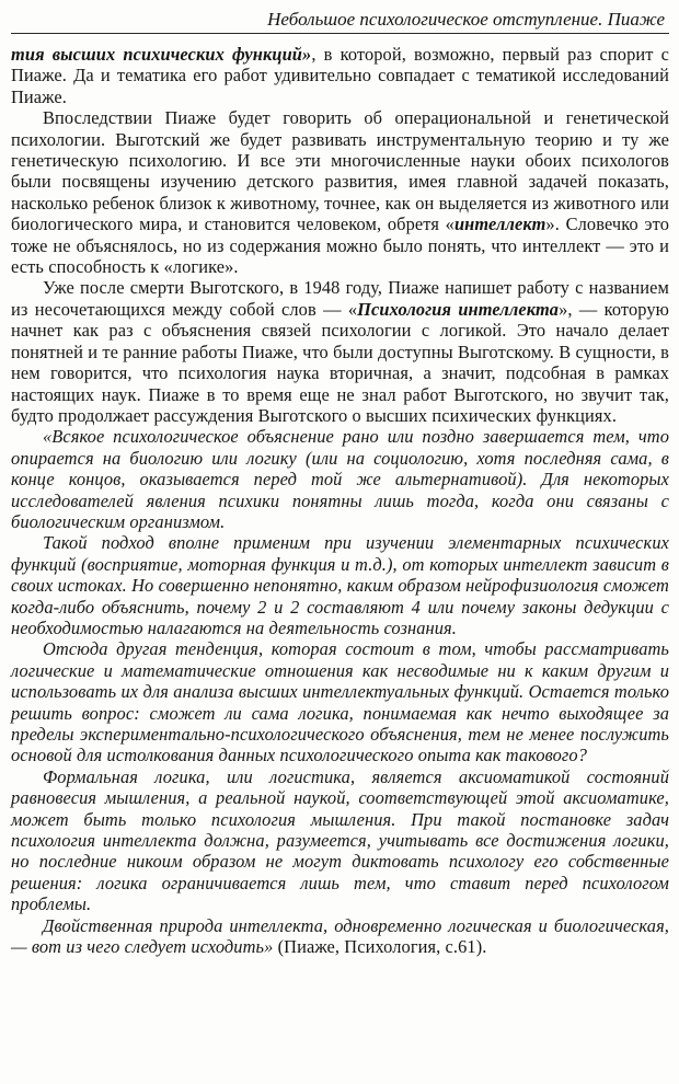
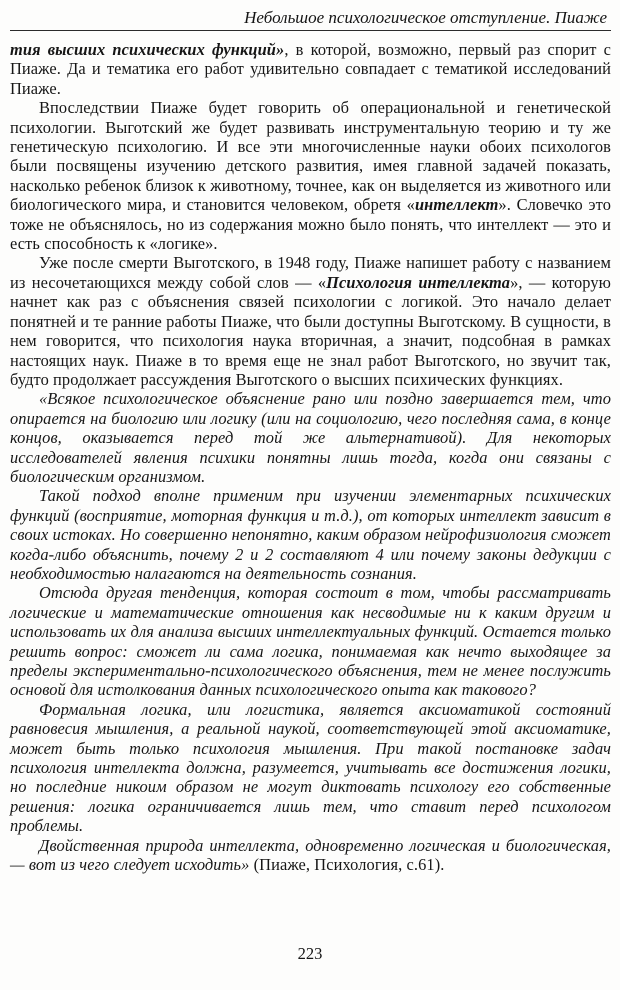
  Небольшое психологическое отступление. Пиаже
  тия высших психических функций», в которой, возможно, первый раз спорит с Пиаже. Да и тематика его работ удивительно совпадает с тематикой исследований Пиаже.
  Впоследствии Пиаже будет говорить об операциональной и генетической психологии. Выготский же будет развивать инструментальную теорию и ту же генетическую психологию. И все эти многочисленные науки обоих психологов были посвящены изучению детского развития, имея главной задачей показать, насколько ребенок близок к животному, точнее, как он выделяется из животного или биологического мира, и становится человеком, обретя «интеллект». Словечко это тоже не объяснялось, но из содержания можно было понять, что интеллект — это и есть способность к «логике».
  Уже после смерти Выготского, в 1948 году, Пиаже напишет работу с названием из несочетающихся между собой слов — «Психология интеллекта», — которую начнет как раз с объяснения связей психологии с логикой. Это начало делает понятней и те ранние работы Пиаже, что были доступны Выготскому. В сущности, в нем говорится, что психология наука вторичная, а значит, подсобная в рамках настоящих наук. Пиаже в то время еще не знал работ Выготского, но звучит так, будто продолжает рассуждения Выготского о высших психических функциях.
- «Всякое психологическое объяснение рано или поздно завершается тем, что опирается на биологию или логику (или на социологию, хотя последняя сама, в конце концов, оказывается перед той же альтернативой). Для некоторых исследователей явления психики понятны лишь тогда, когда они связаны с биологическим организмом.
+ «Всякое психологическое объяснение рано или поздно завершается тем, что опирается на биологию или логику (или на социологию, чего последняя сама, в конце концов, оказывается перед той же альтернативой). Для некоторых исследователей явления психики понятны лишь тогда, когда они связаны с биологическим организмом.
  Такой подход вполне применим при изучении элементарных психических функций (восприятие, моторная функция и т.д.), от которых интеллект зависит в своих истоках. Но совершенно непонятно, каким образом нейрофизиология сможет когда-либо объяснить, почему 2 и 2 составляют 4 или почему законы дедукции с необходимостью налагаются на деятельность сознания.
  Отсюда другая тенденция, которая состоит в том, чтобы рассматривать логические и математические отношения как несводимые ни к каким другим и использовать их для анализа высших интеллектуальных функций. Остается только решить вопрос: сможет ли сама логика, понимаемая как нечто выходящее за пределы экспериментально-психологического объяснения, тем не менее послужить основой для истолкования данных психологического опыта как такового?
  Формальная логика, или логистика, является аксиоматикой состояний равновесия мышления, а реальной наукой, соответствующей этой аксиоматике, может быть только психология мышления. При такой постановке задач психология интеллекта должна, разумеется, учитывать все достижения логики, но последние никоим образом не могут диктовать психологу его собственные решения: логика ограничивается лишь тем, что ставит перед психологом проблемы.
  Двойственная природа интеллекта, одновременно логическая и биологическая, — вот из чего следует исходить» (Пиаже, Психология, с.61).
+ 223
